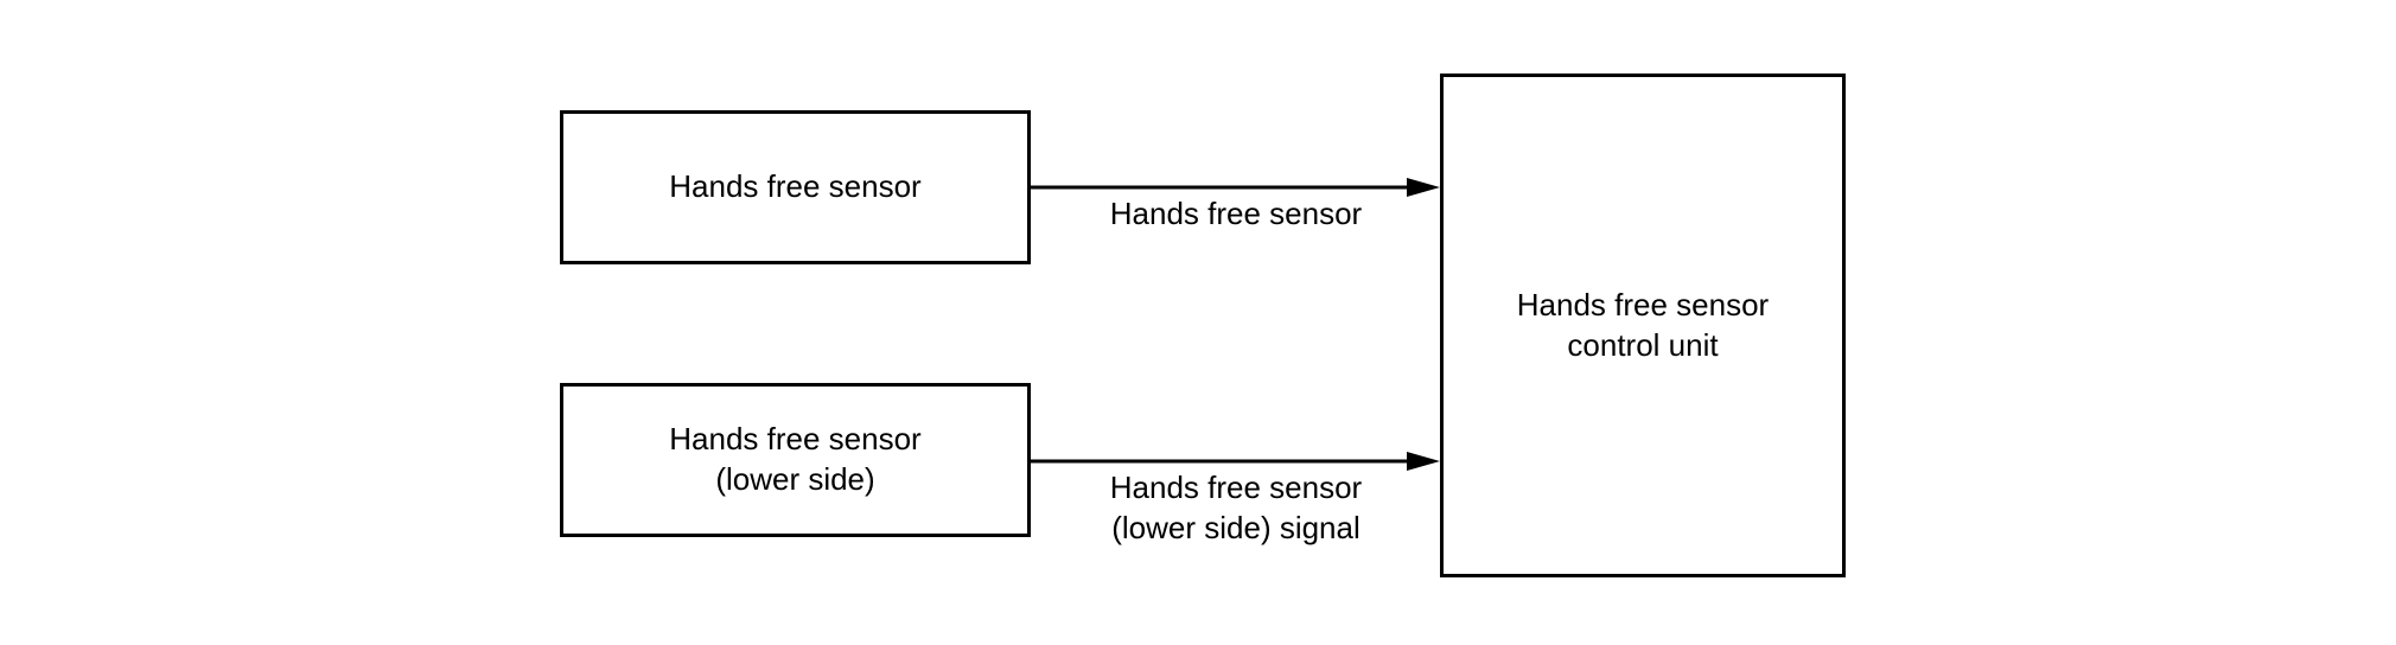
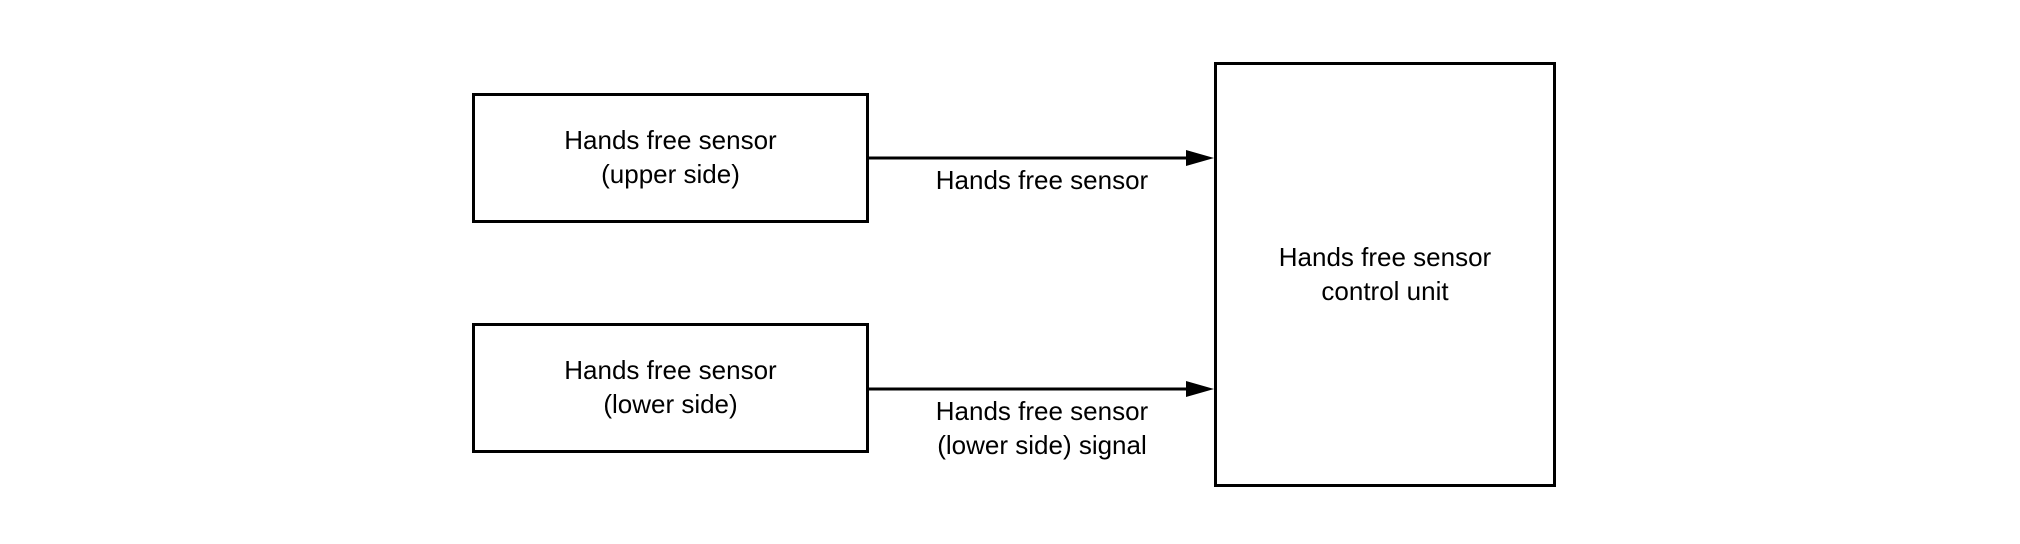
  Hands free sensor
+ (upper side)
  Hands free sensor
  (lower side)
  Hands free sensor
  control unit
  Hands free sensor
  Hands free sensor
  (lower side) signal
